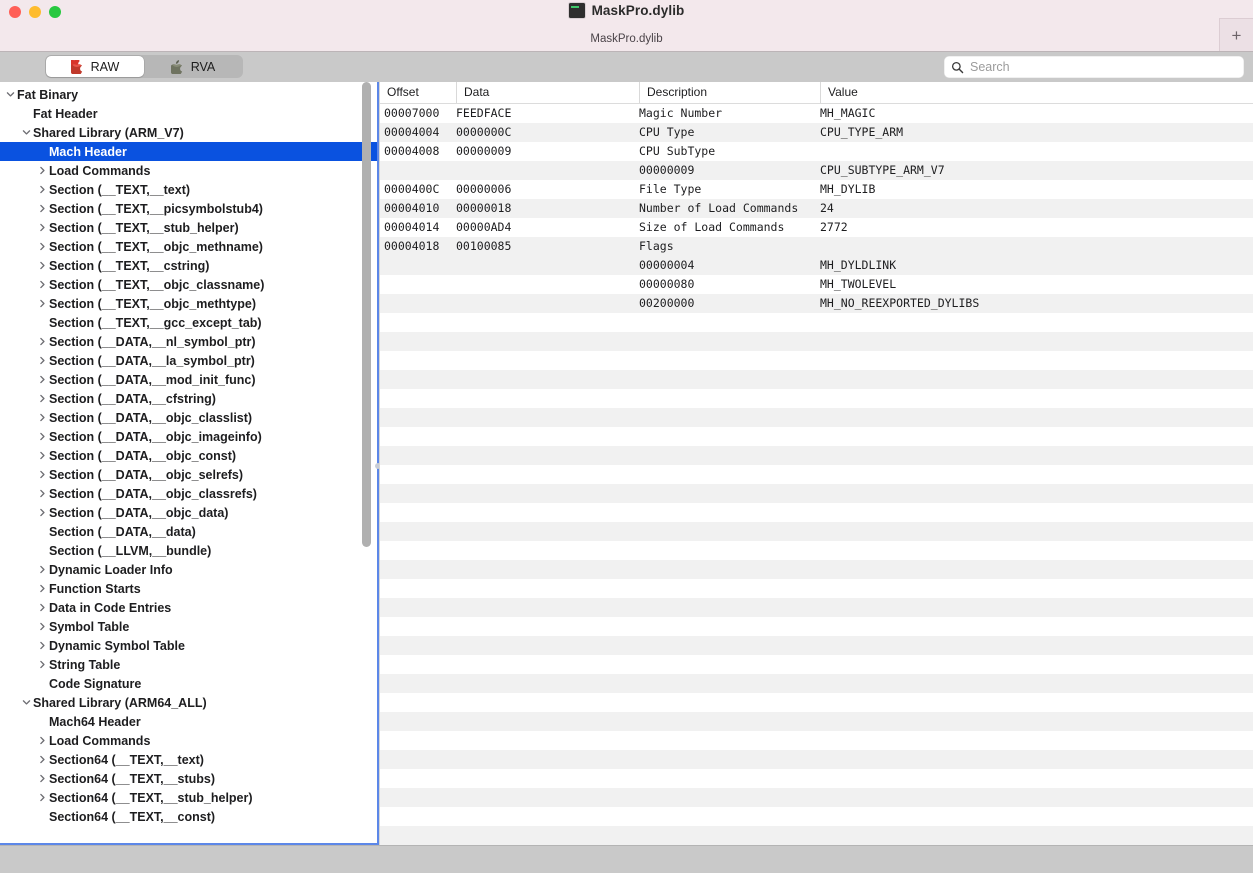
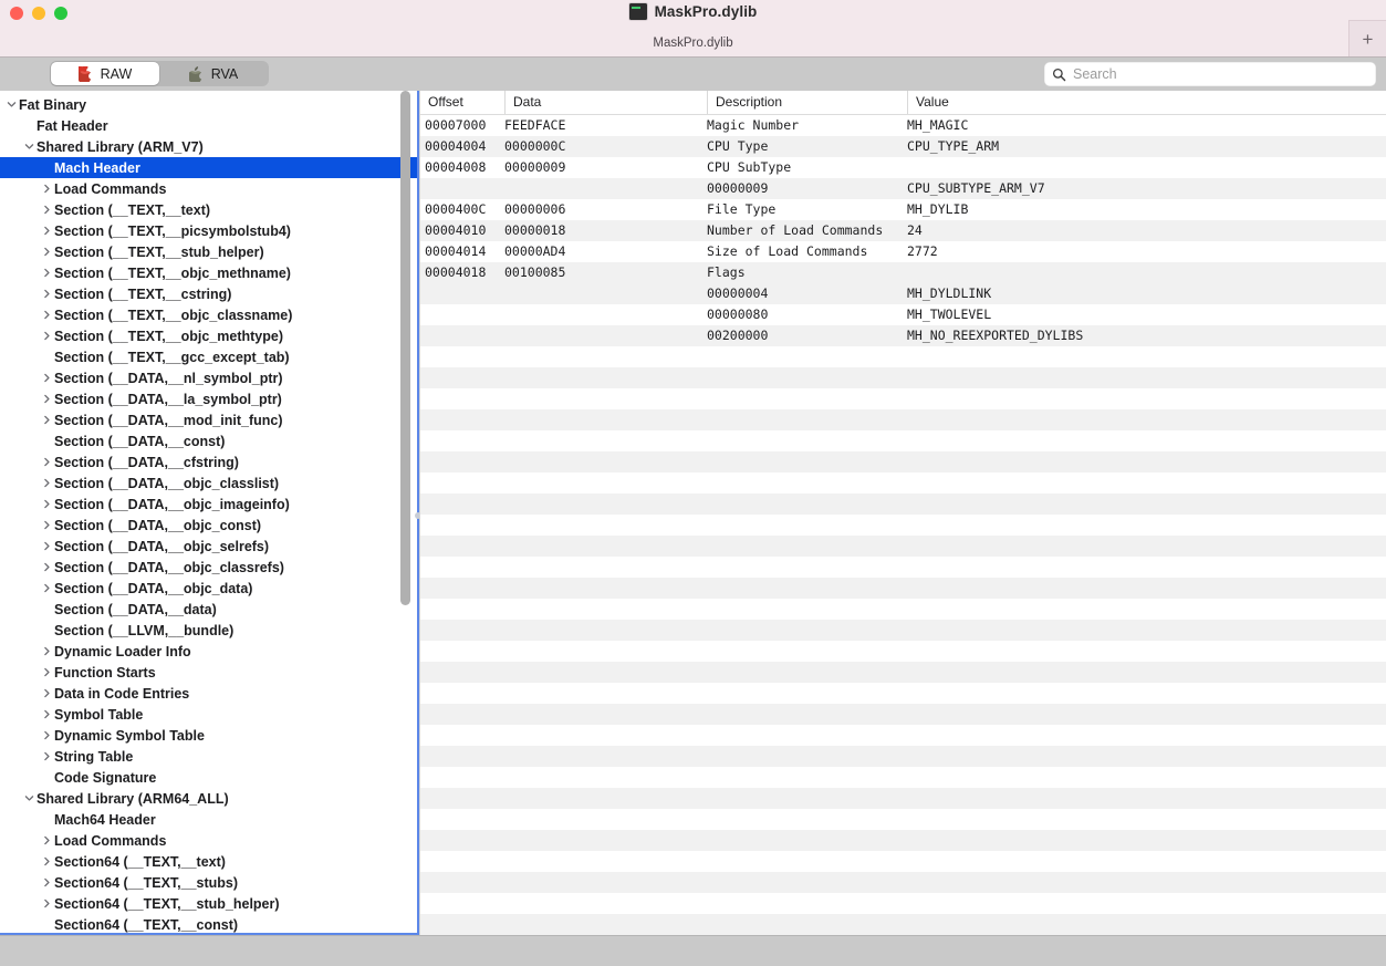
  MaskPro.dylib
  MaskPro.dylib
  +
  RAW
  RVA
  Search
  Fat Binary
  Fat Header
  Shared Library (ARM_V7)
  Mach Header
  Load Commands
  Section (__TEXT,__text)
  Section (__TEXT,__picsymbolstub4)
  Section (__TEXT,__stub_helper)
  Section (__TEXT,__objc_methname)
  Section (__TEXT,__cstring)
  Section (__TEXT,__objc_classname)
  Section (__TEXT,__objc_methtype)
  Section (__TEXT,__gcc_except_tab)
  Section (__DATA,__nl_symbol_ptr)
  Section (__DATA,__la_symbol_ptr)
  Section (__DATA,__mod_init_func)
+ Section (__DATA,__const)
  Section (__DATA,__cfstring)
  Section (__DATA,__objc_classlist)
  Section (__DATA,__objc_imageinfo)
  Section (__DATA,__objc_const)
  Section (__DATA,__objc_selrefs)
  Section (__DATA,__objc_classrefs)
  Section (__DATA,__objc_data)
  Section (__DATA,__data)
  Section (__LLVM,__bundle)
  Dynamic Loader Info
  Function Starts
  Data in Code Entries
  Symbol Table
  Dynamic Symbol Table
  String Table
  Code Signature
  Shared Library (ARM64_ALL)
  Mach64 Header
  Load Commands
  Section64 (__TEXT,__text)
  Section64 (__TEXT,__stubs)
  Section64 (__TEXT,__stub_helper)
  Section64 (__TEXT,__const)
  Offset
  Data
  Description
  Value
  00007000
  FEEDFACE
  Magic Number
  MH_MAGIC
  00004004
  0000000C
  CPU Type
  CPU_TYPE_ARM
  00004008
  00000009
  CPU SubType
  00000009
  CPU_SUBTYPE_ARM_V7
  0000400C
  00000006
  File Type
  MH_DYLIB
  00004010
  00000018
  Number of Load Commands
  24
  00004014
  00000AD4
  Size of Load Commands
  2772
  00004018
  00100085
  Flags
  00000004
  MH_DYLDLINK
  00000080
  MH_TWOLEVEL
  00200000
  MH_NO_REEXPORTED_DYLIBS
